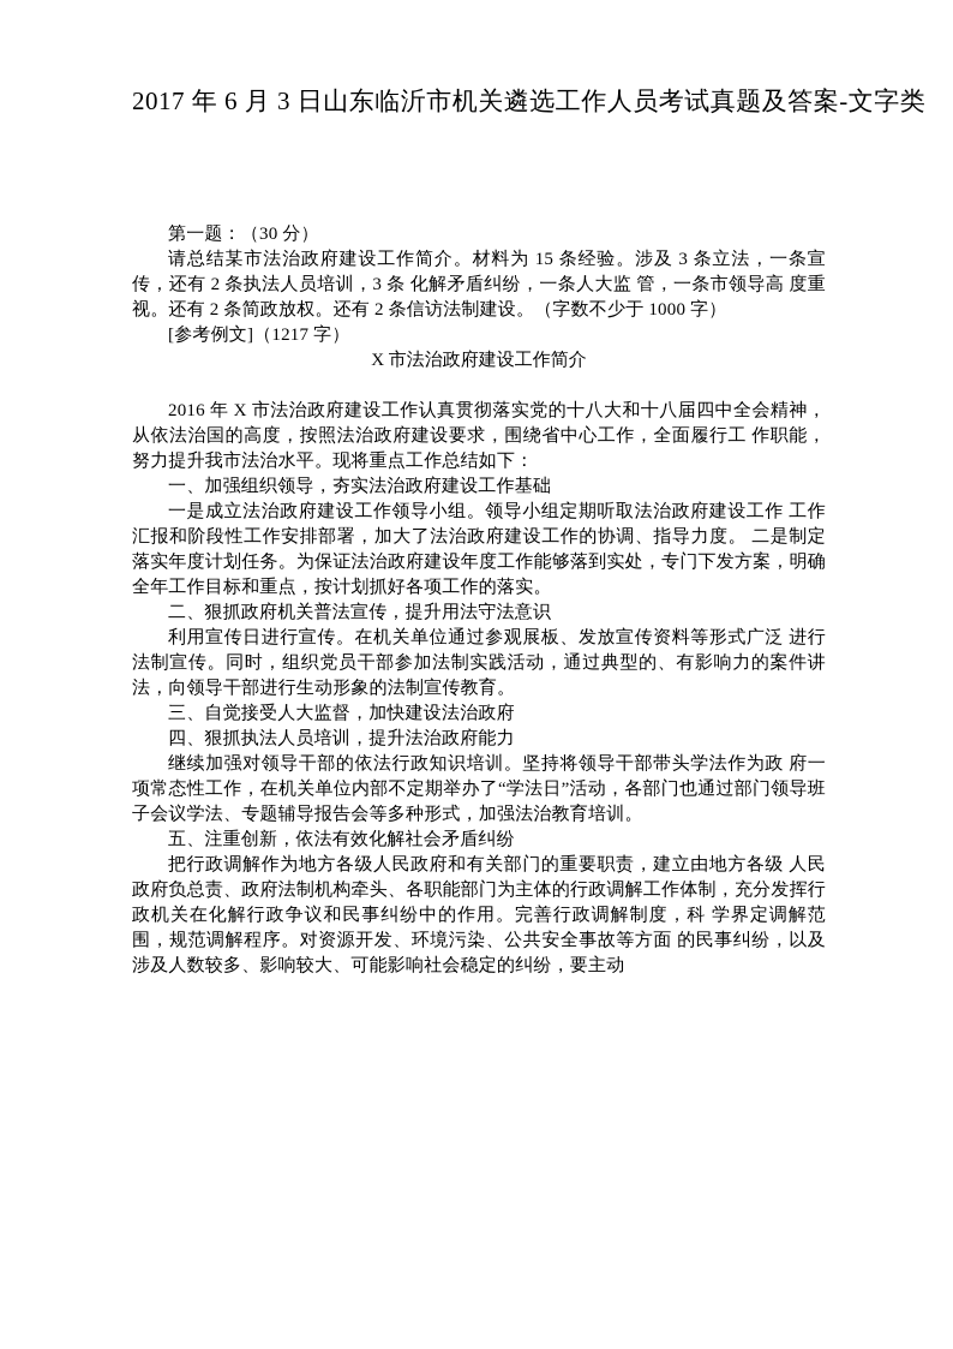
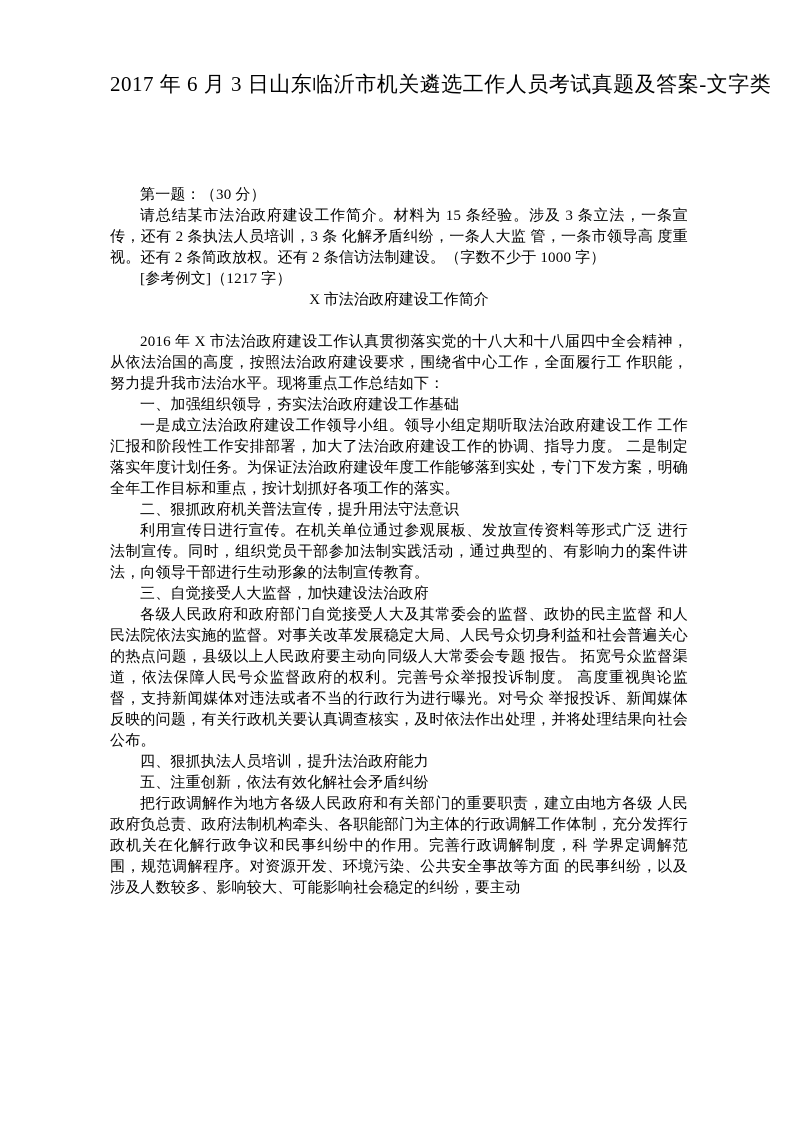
  2017 年 6 月 3 日山东临沂市机关遴选工作人员考试真题及答案-文字类
  第一题：（30 分）
  请总结某市法治政府建设工作简介。材料为 15 条经验。涉及 3 条立法，一条宣传，还有 2 条执法人员培训，3 条 化解矛盾纠纷，一条人大监 管，一条市领导高 度重视。还有 2 条简政放权。还有 2 条信访法制建设。（字数不少于 1000 字）
  [参考例文]（1217 字）
  X 市法治政府建设工作简介
  2016 年 X 市法治政府建设工作认真贯彻落实党的十八大和十八届四中全会精神，从依法治国的高度，按照法治政府建设要求，围绕省中心工作，全面履行工 作职能，努力提升我市法治水平。现将重点工作总结如下：
  一、加强组织领导，夯实法治政府建设工作基础
  一是成立法治政府建设工作领导小组。领导小组定期听取法治政府建设工作 工作汇报和阶段性工作安排部署，加大了法治政府建设工作的协调、指导力度。 二是制定落实年度计划任务。为保证法治政府建设年度工作能够落到实处，专门下发方案，明确全年工作目标和重点，按计划抓好各项工作的落实。
  二、狠抓政府机关普法宣传，提升用法守法意识
  利用宣传日进行宣传。在机关单位通过参观展板、发放宣传资料等形式广泛 进行法制宣传。同时，组织党员干部参加法制实践活动，通过典型的、有影响力的案件讲法，向领导干部进行生动形象的法制宣传教育。
  三、自觉接受人大监督，加快建设法治政府
+ 各级人民政府和政府部门自觉接受人大及其常委会的监督、政协的民主监督 和人民法院依法实施的监督。对事关改革发展稳定大局、人民号众切身利益和社会普遍关心的热点问题，县级以上人民政府要主动向同级人大常委会专题 报告。 拓宽号众监督渠道，依法保障人民号众监督政府的权利。完善号众举报投诉制度。 高度重视舆论监督，支持新闻媒体对违法或者不当的行政行为进行曝光。对号众 举报投诉、新闻媒体反映的问题，有关行政机关要认真调查核实，及时依法作出处理，并将处理结果向社会公布。
  四、狠抓执法人员培训，提升法治政府能力
- 继续加强对领导干部的依法行政知识培训。坚持将领导干部带头学法作为政 府一项常态性工作，在机关单位内部不定期举办了“学法日”活动，各部门也通过部门领导班子会议学法、专题辅导报告会等多种形式，加强法治教育培训。
  五、注重创新，依法有效化解社会矛盾纠纷
  把行政调解作为地方各级人民政府和有关部门的重要职责，建立由地方各级 人民政府负总责、政府法制机构牵头、各职能部门为主体的行政调解工作体制，充分发挥行政机关在化解行政争议和民事纠纷中的作用。完善行政调解制度，科 学界定调解范围，规范调解程序。对资源开发、环境污染、公共安全事故等方面 的民事纠纷，以及涉及人数较多、影响较大、可能影响社会稳定的纠纷，要主动
